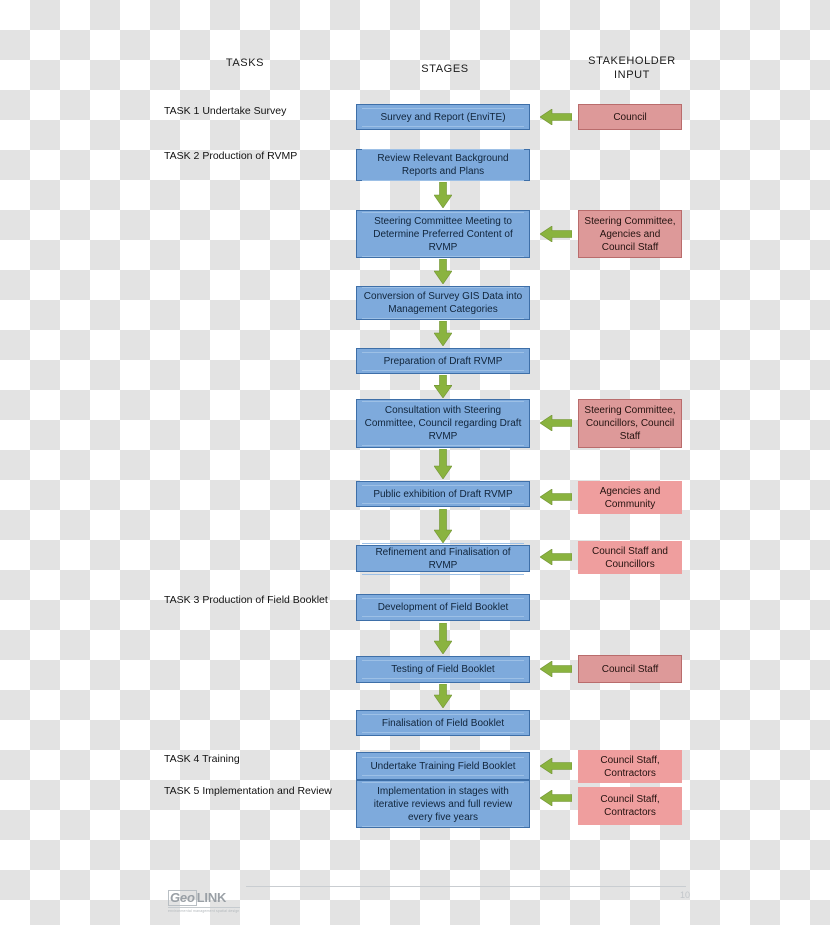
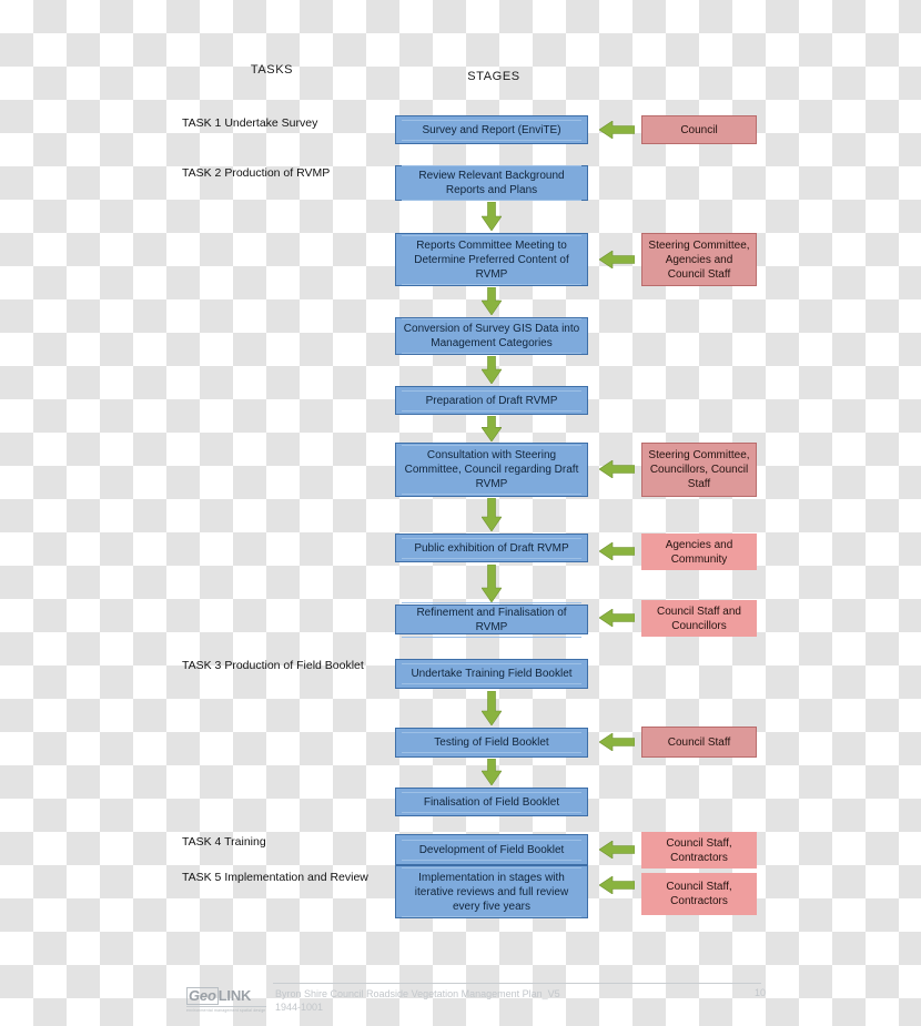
  TASKS
  STAGES
- STAKEHOLDER
- INPUT
  TASK 1 Undertake Survey
  TASK 2 Production of RVMP
  TASK 3 Production of Field Booklet
  TASK 4 Training
  TASK 5 Implementation and Review
  Survey and Report (EnviTE)
  Review Relevant Background Reports and Plans
- Steering Committee Meeting to Determine Preferred Content of RVMP
+ Reports Committee Meeting to Determine Preferred Content of RVMP
  Conversion of Survey GIS Data into Management Categories
  Preparation of Draft RVMP
  Consultation with Steering Committee, Council regarding Draft RVMP
  Public exhibition of Draft RVMP
  Refinement and Finalisation of RVMP
- Development of Field Booklet
+ Undertake Training Field Booklet
  Testing of Field Booklet
  Finalisation of Field Booklet
- Undertake Training Field Booklet
+ Development of Field Booklet
  Implementation in stages with iterative reviews and full review every five years
  Council
  Steering Committee, Agencies and Council Staff
  Steering Committee, Councillors, Council Staff
  Agencies and Community
  Council Staff and Councillors
  Council Staff
  Council Staff, Contractors
  Council Staff, Contractors
  Geo LINK
+ Byron Shire Council Roadside Vegetation Management Plan_V5
+ 1944-1001
  10
